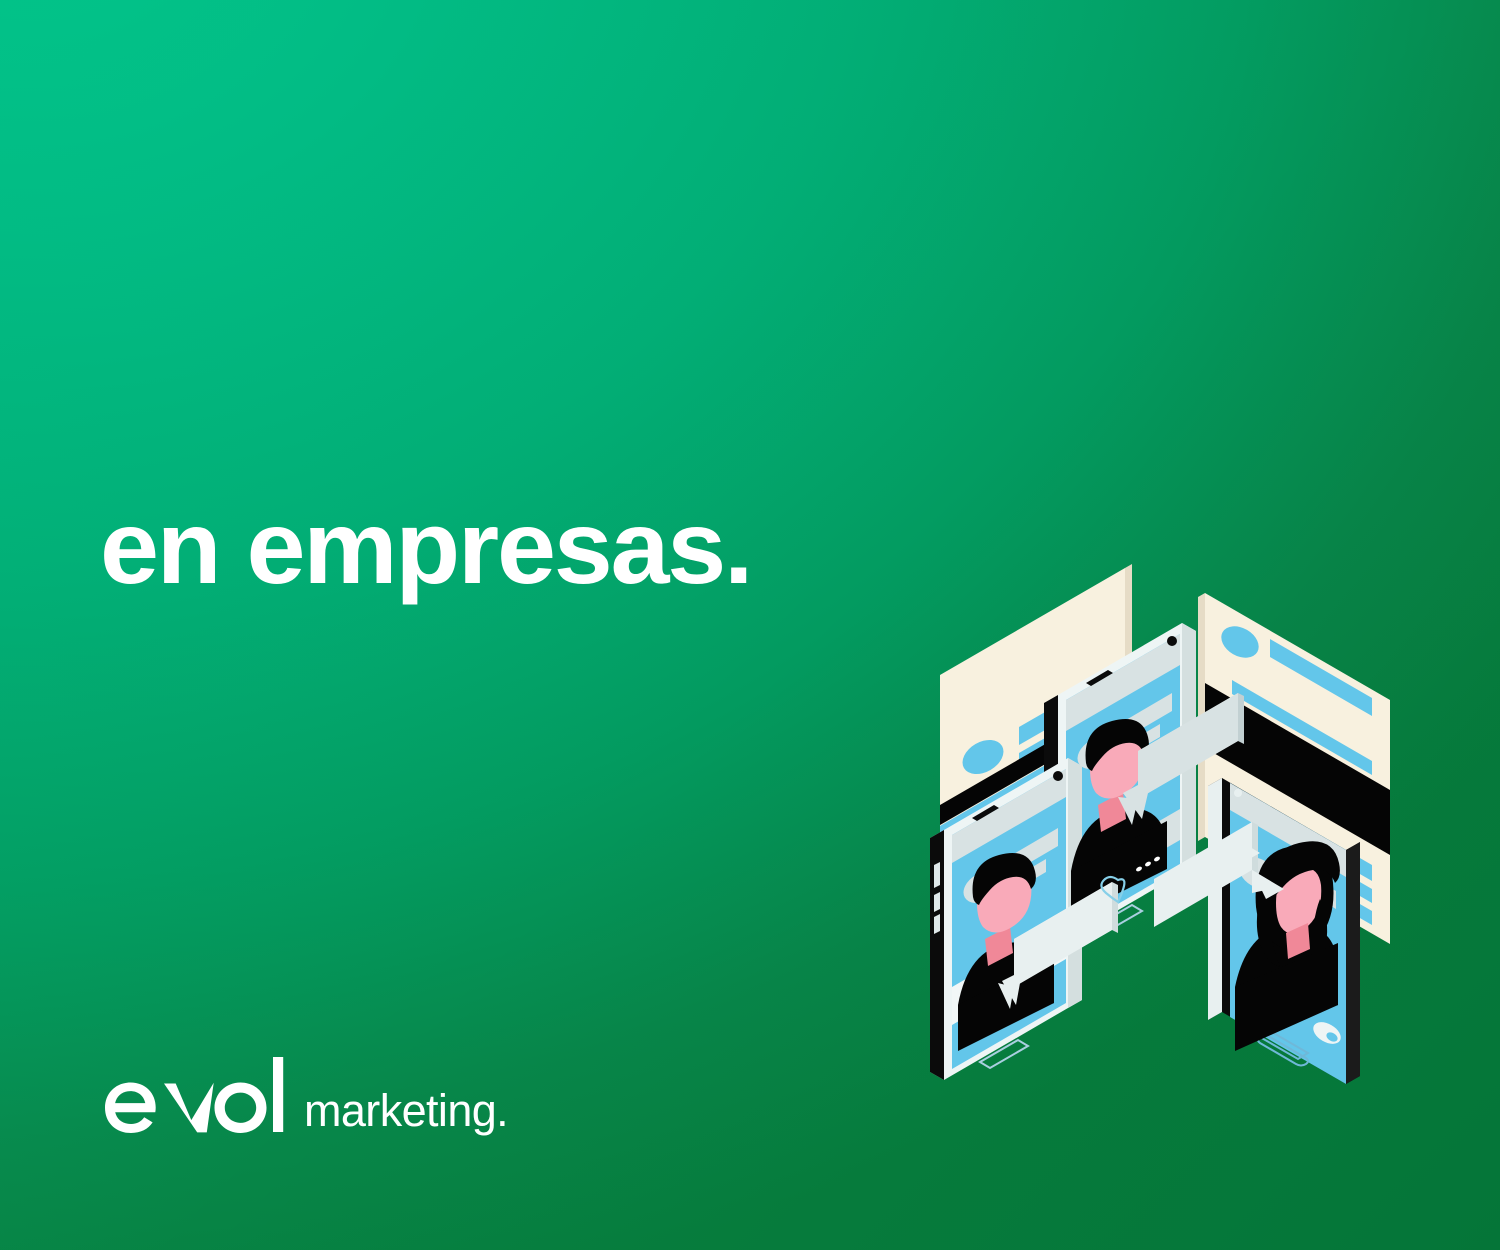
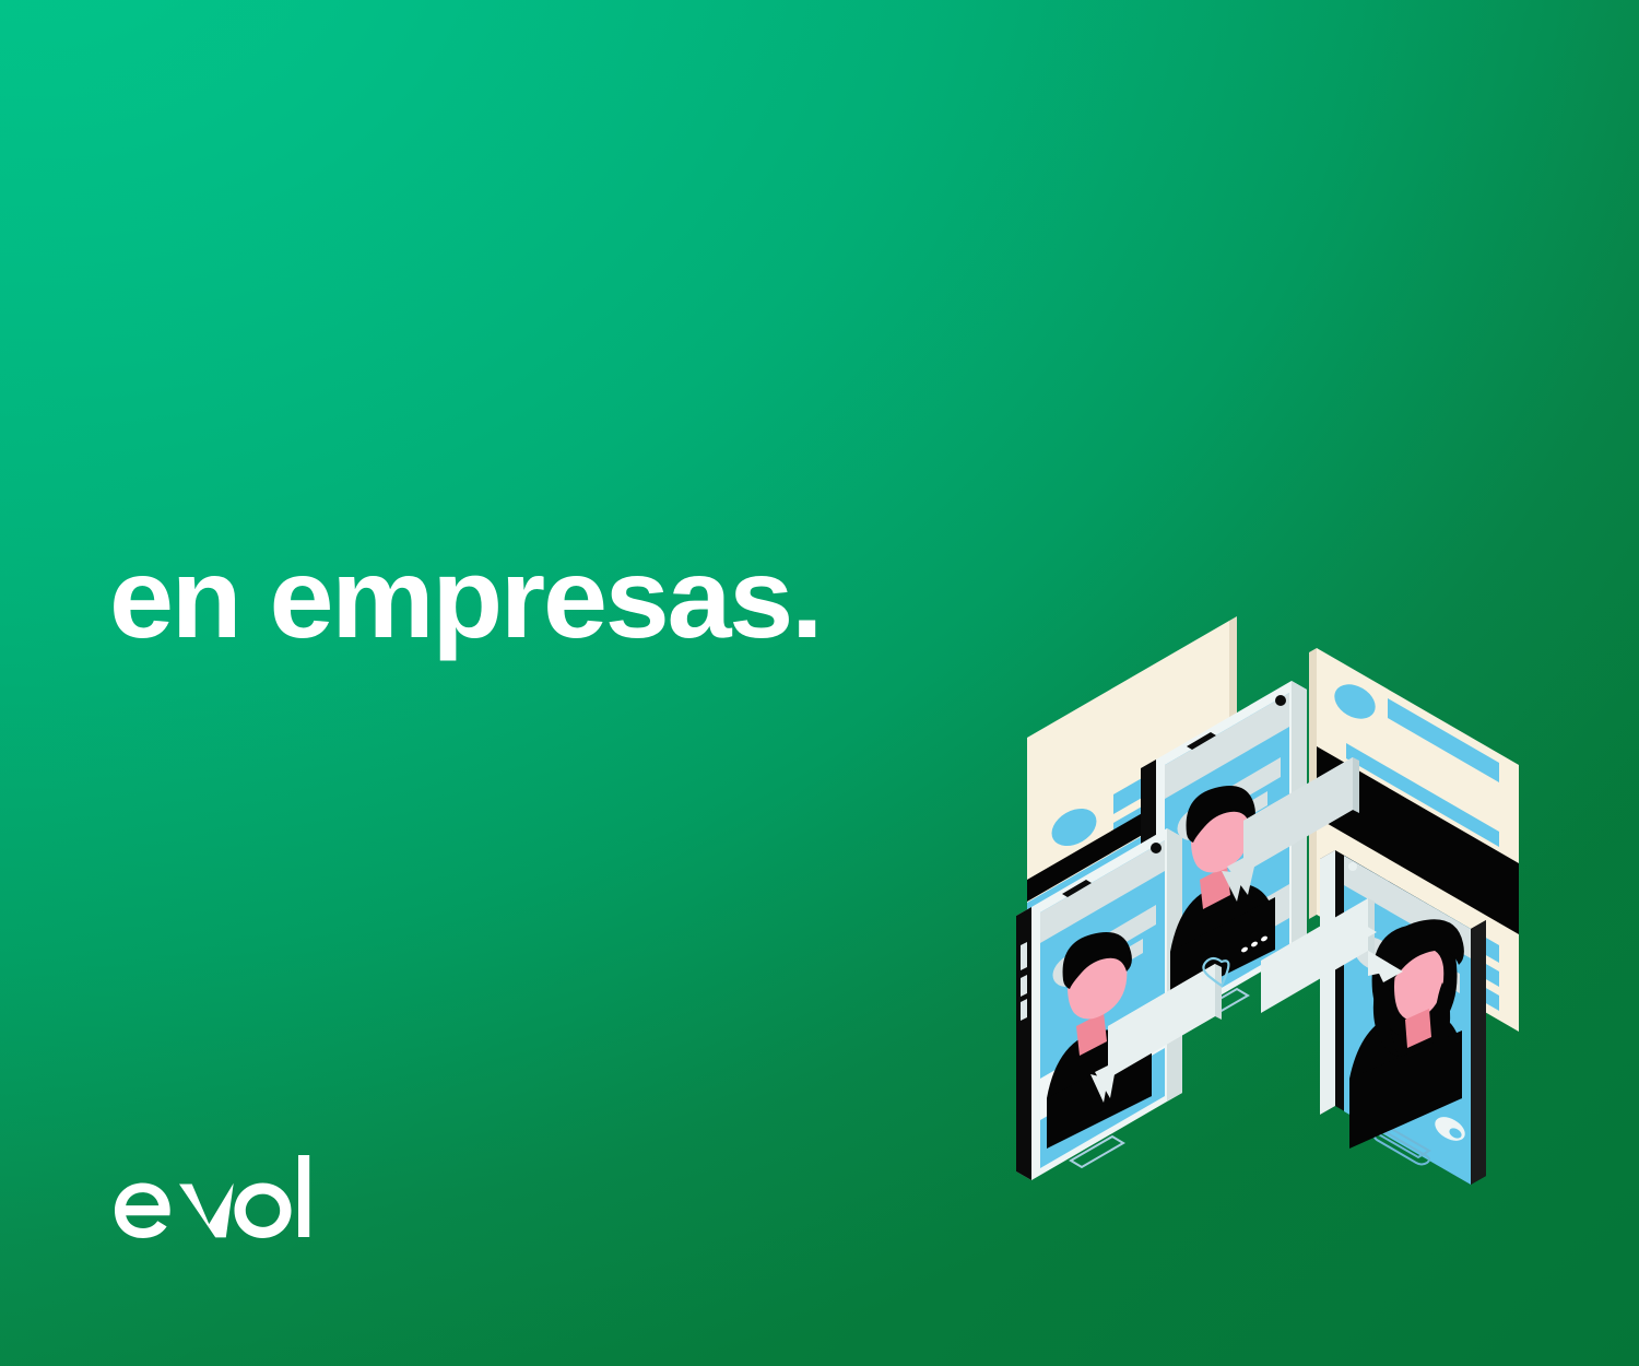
  en empresas.
- marketing.
